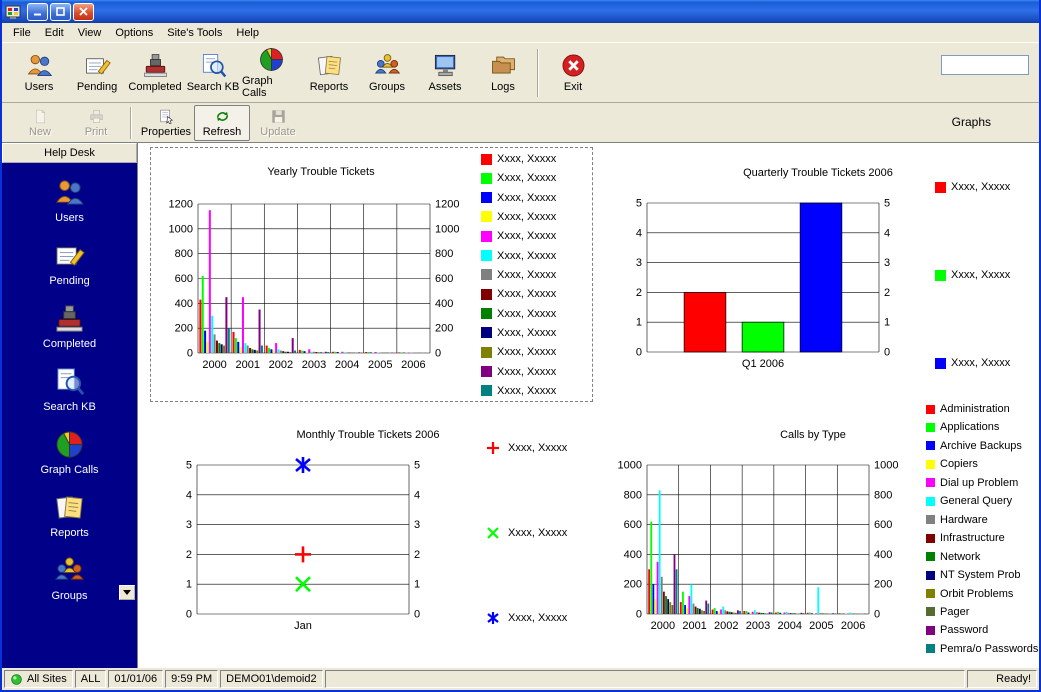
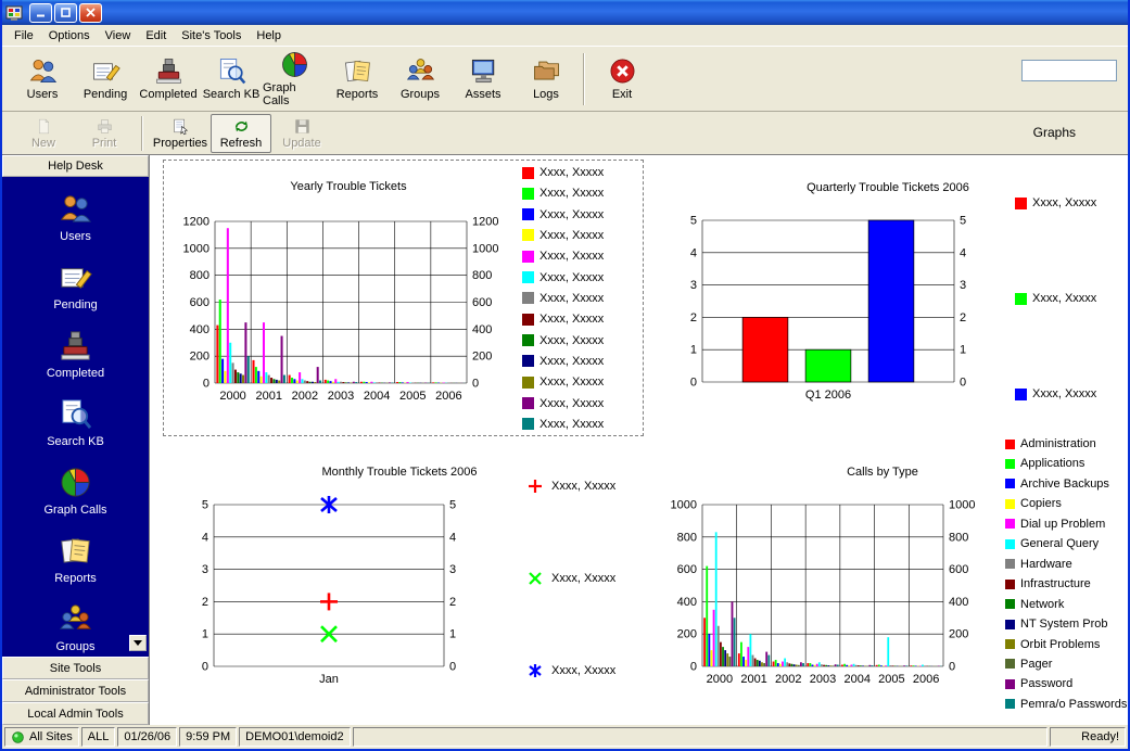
  File
- Edit
+ Options
  View
- Options
+ Edit
  Site's Tools
  Help
  Users
  Pending
  Completed
  Search KB
  Graph Calls
  Reports
  Groups
  Assets
  Logs
  Exit
  New
  Print
  Properties
  Refresh
  Update
  Graphs
  Help Desk
  Users
  Pending
  Completed
  Search KB
  Graph Calls
  Reports
  Groups
+ Site Tools
+ Administrator Tools
+ Local Admin Tools
  Yearly Trouble Tickets
  0
  0
  200
  200
  400
  400
  600
  600
  800
  800
  1000
  1000
  1200
  1200
  2000
  2001
  2002
  2003
  2004
  2005
  2006
  Xxxx, Xxxxx
  Xxxx, Xxxxx
  Xxxx, Xxxxx
  Xxxx, Xxxxx
  Xxxx, Xxxxx
  Xxxx, Xxxxx
  Xxxx, Xxxxx
  Xxxx, Xxxxx
  Xxxx, Xxxxx
  Xxxx, Xxxxx
  Xxxx, Xxxxx
  Xxxx, Xxxxx
  Xxxx, Xxxxx
  Quarterly Trouble Tickets 2006
  0
  0
  1
  1
  2
  2
  3
  3
  4
  4
  5
  5
  Q1 2006
  Xxxx, Xxxxx
  Xxxx, Xxxxx
  Xxxx, Xxxxx
  Monthly Trouble Tickets 2006
  0
  0
  1
  1
  2
  2
  3
  3
  4
  4
  5
  5
  Jan
  Xxxx, Xxxxx
  Xxxx, Xxxxx
  Xxxx, Xxxxx
  Calls by Type
  0
  0
  200
  200
  400
  400
  600
  600
  800
  800
  1000
  1000
  2000
  2001
  2002
  2003
  2004
  2005
  2006
  Administration
  Applications
  Archive Backups
  Copiers
  Dial up Problem
  General Query
  Hardware
  Infrastructure
  Network
  NT System Prob
  Orbit Problems
  Pager
  Password
  Pemra/o Passwords
  All Sites
  ALL
- 01/01/06
+ 01/26/06
  9:59 PM
  DEMO01\demoid2
  Ready!
